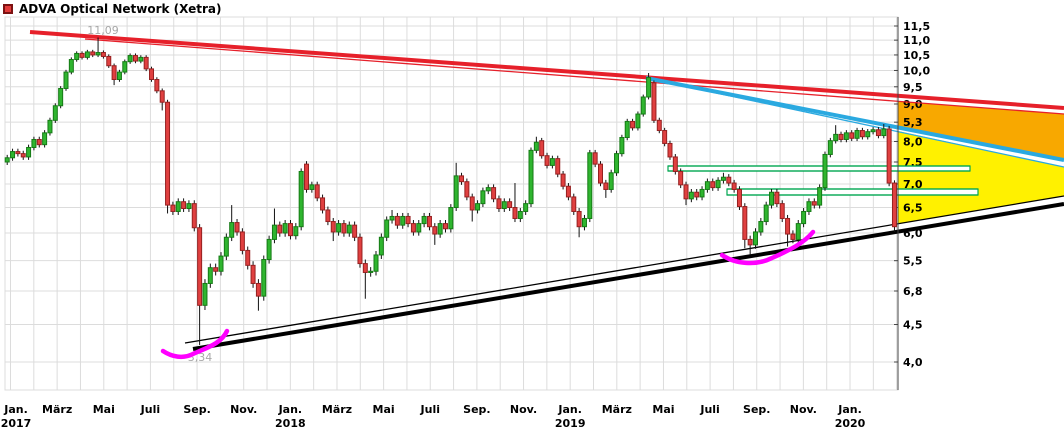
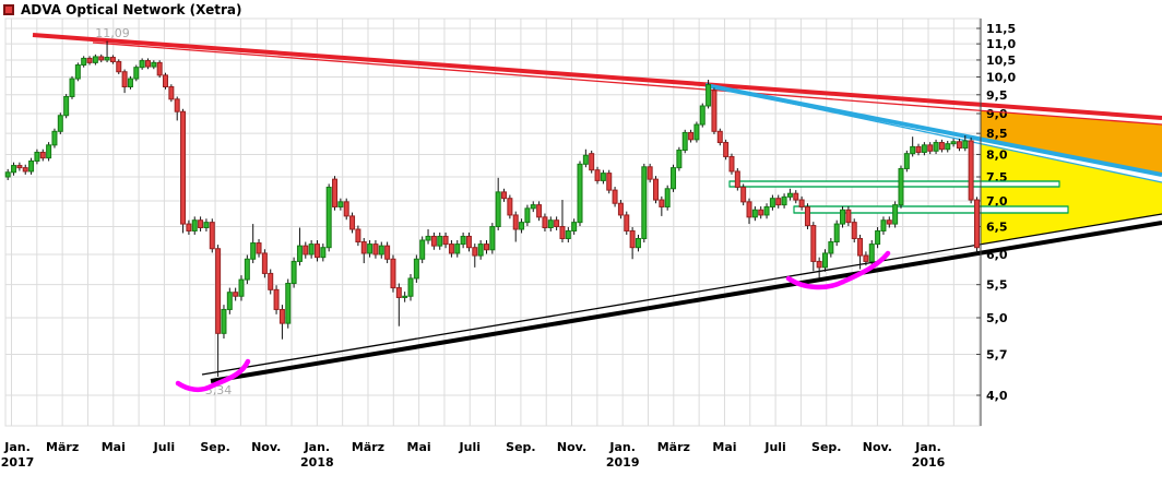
  11,5
  11,0
  10,5
  10,0
  9,5
  9,0
- 5,3
+ 8,5
  8,0
  7,5
  7,0
  6,5
  6,0
  5,5
- 6,8
+ 5,0
- 4,5
+ 5,7
  4,0
  Jan.
  März
  Mai
  Juli
  Sep.
  Nov.
  Jan.
  März
  Mai
  Juli
  Sep.
  Nov.
  Jan.
  März
  Mai
  Juli
  Sep.
  Nov.
  Jan.
  2017
  2018
  2019
- 2020
+ 2016
  11,09
  3,34
  ADVA Optical Network (Xetra)
